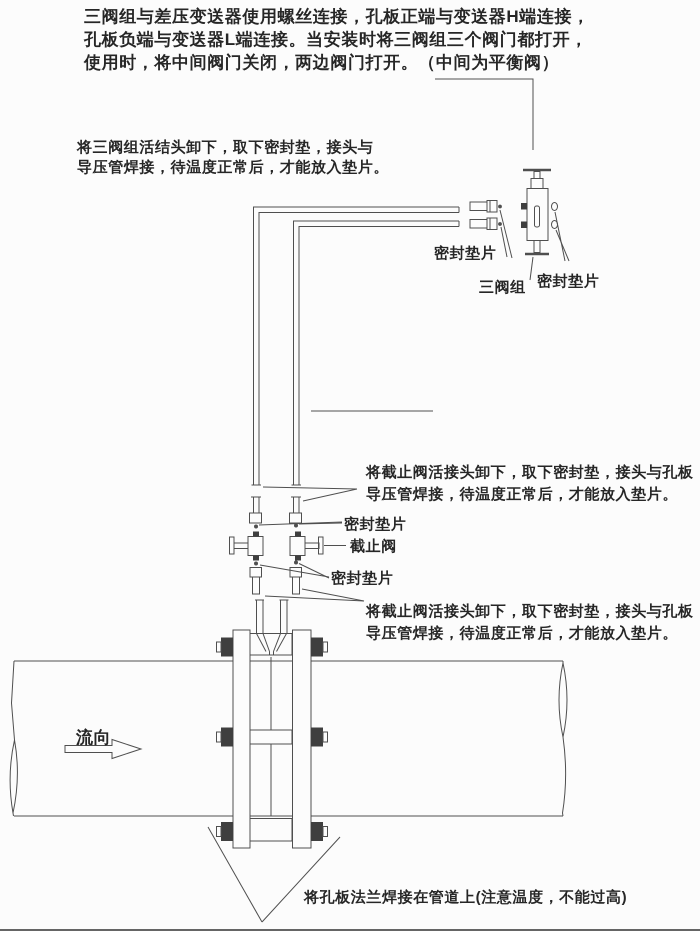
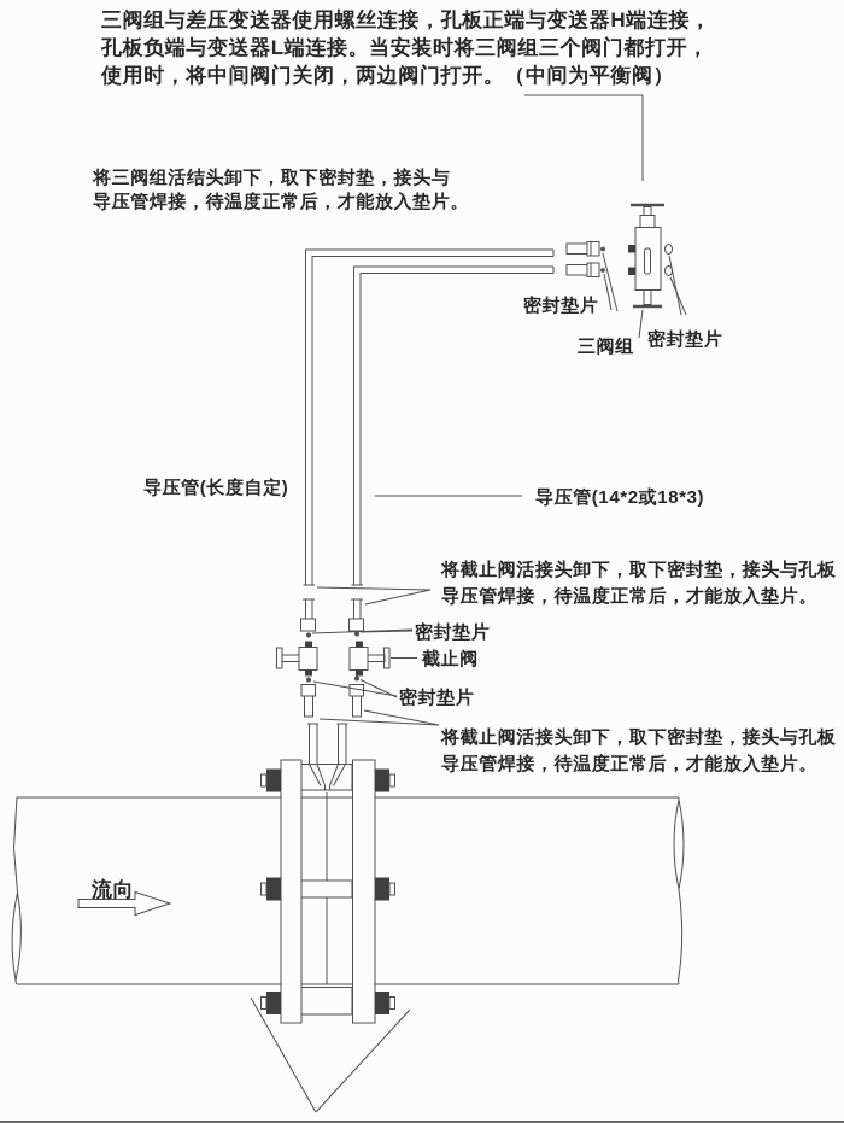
  三阀组与差压变送器使用螺丝连接，孔板正端与变送器H端连接，
  孔板负端与变送器L端连接。当安装时将三阀组三个阀门都打开，
  使用时，将中间阀门关闭，两边阀门打开。（中间为平衡阀）
  将三阀组活结头卸下，取下密封垫，接头与
  导压管焊接，待温度正常后，才能放入垫片。
  密封垫片
  三阀组
  密封垫片
+ 导压管(长度自定)
+ 导压管(14*2或18*3)
  将截止阀活接头卸下，取下密封垫，接头与孔板
  导压管焊接，待温度正常后，才能放入垫片。
  密封垫片
  截止阀
  密封垫片
  将截止阀活接头卸下，取下密封垫，接头与孔板
  导压管焊接，待温度正常后，才能放入垫片。
  流向
- 将孔板法兰焊接在管道上(注意温度，不能过高)
